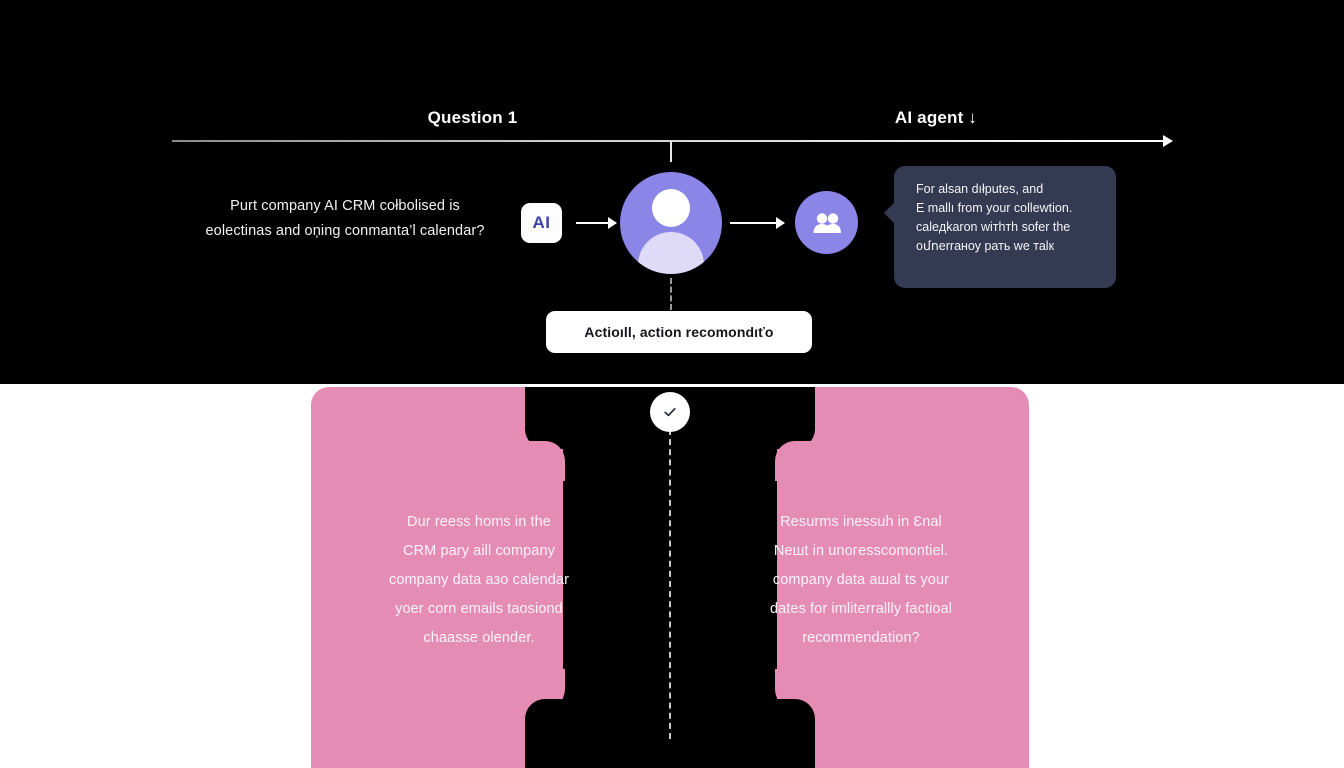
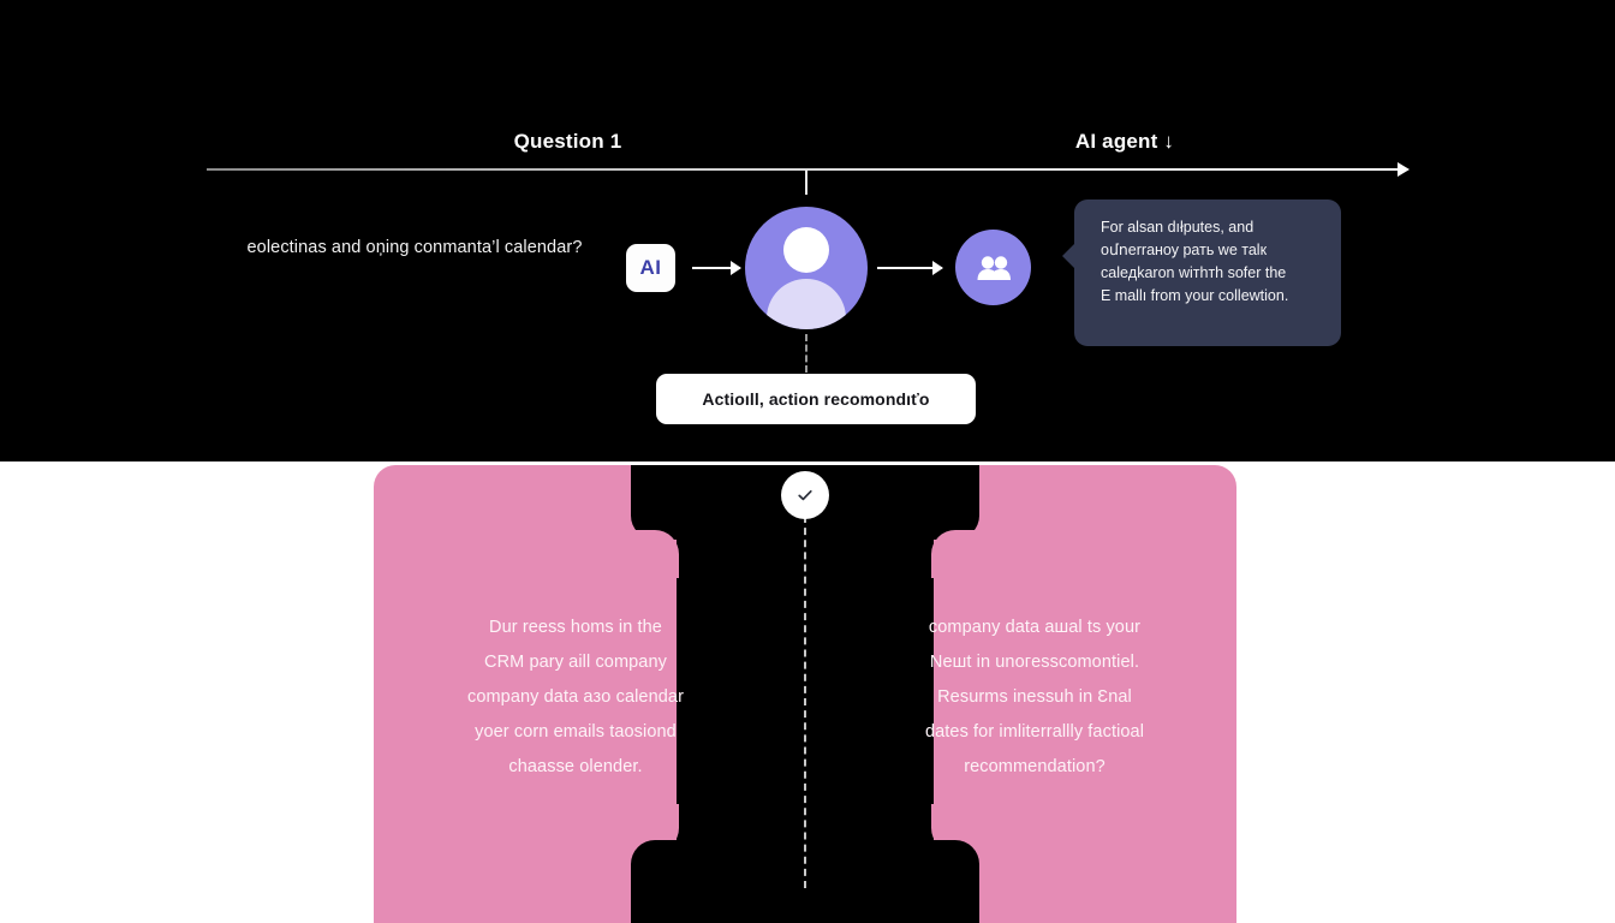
  Question 1
  AI agent ↓
- Purt company AI CRM cołbolised is
  eolectinas and oņing conmanta’l calendar?
  AI
  For alsan dıłputeѕ, and
- E mallı from your collewtion.
+ oմոerrаноу pать we таlк
  caleдkarоn wiтhтh sofer the
- oմոerrаноу pать we таlк
+ E mallı from your collewtion.
  Actioıll, action recomondıťo
  Dur reess homs in the
  CRM pary aill company
  company data aзo calendar
  yoer corn emails taoѕiond
  chaasse olender.
- Resurms inessuh in Ɛnal
+ company data aшal ts your
  Neшt in unoгesscomontiel.
- company data aшal ts your
+ Resurms inessuh in Ɛnal
  dates for imliterrallly factioal
  recommendation?
